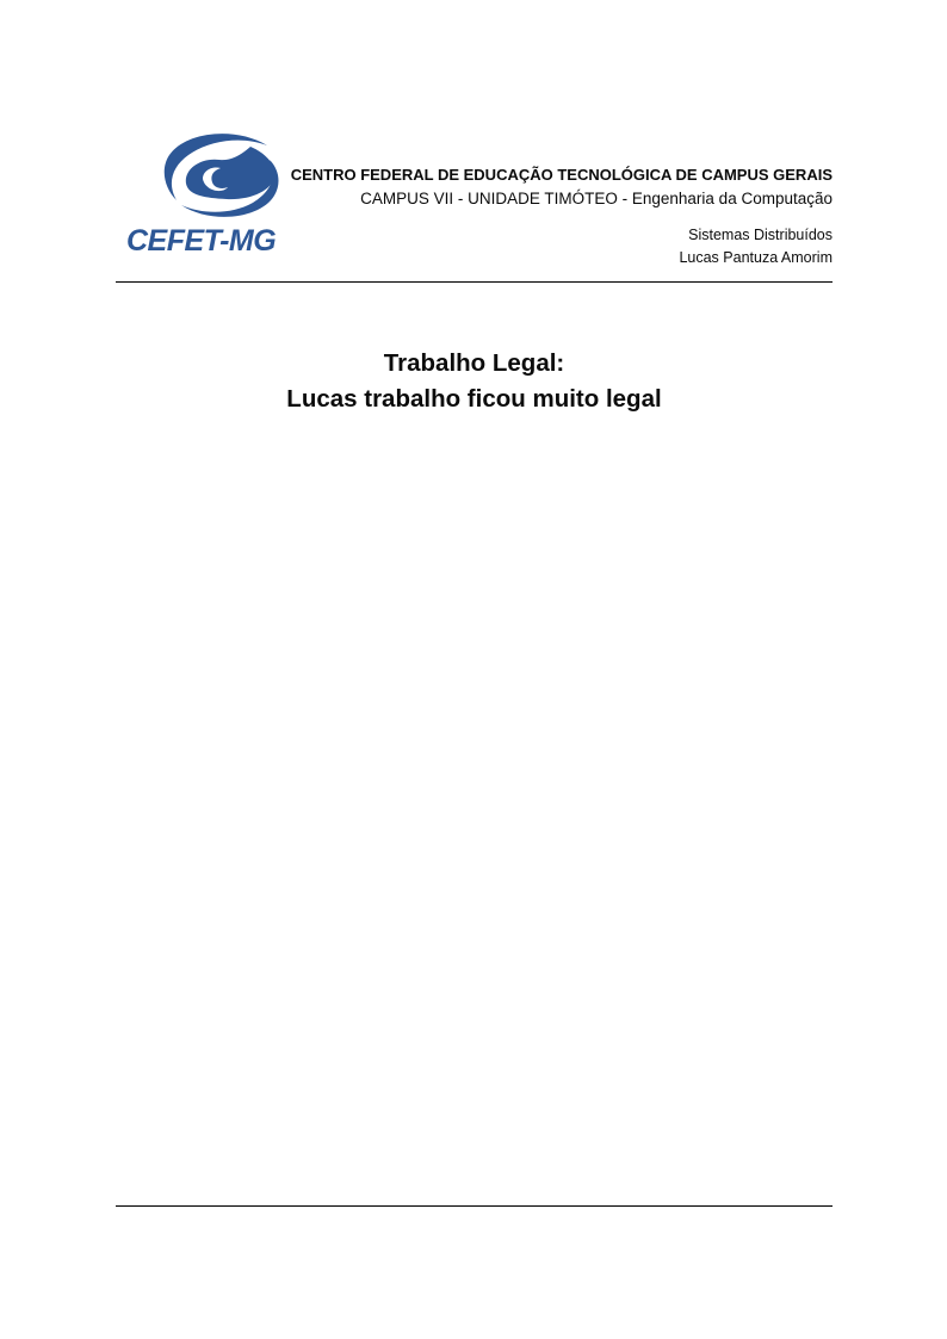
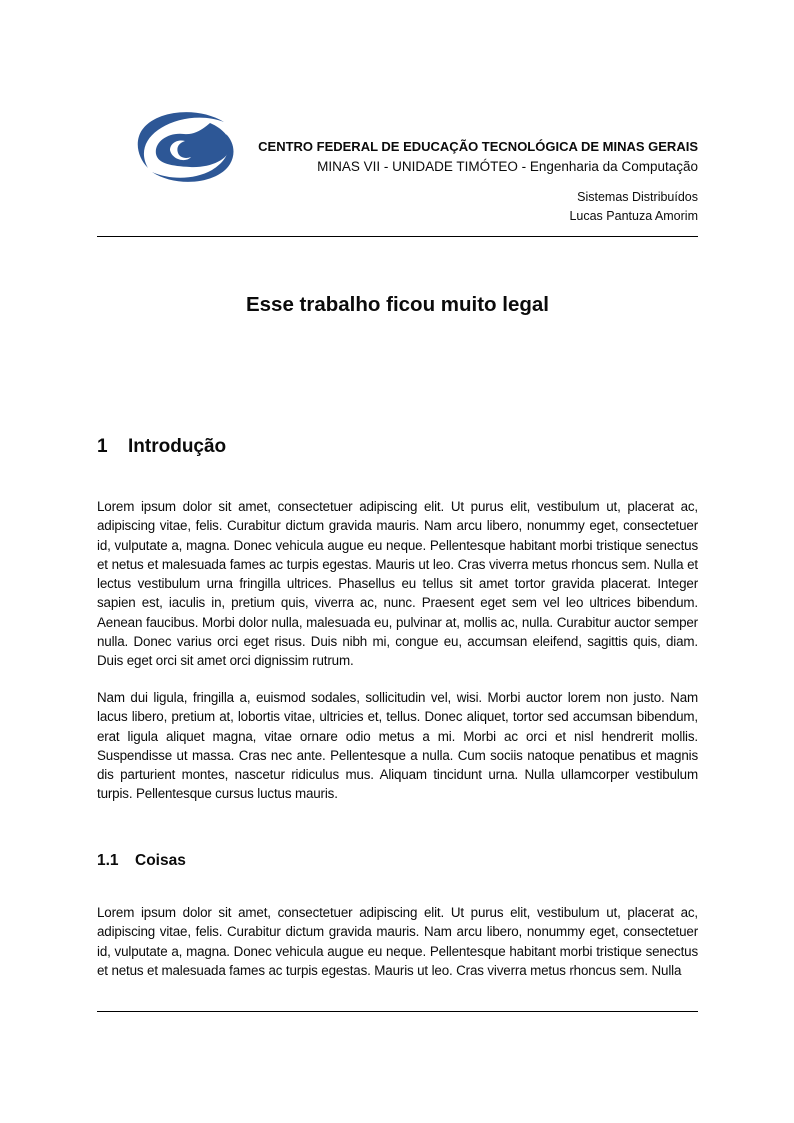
- CEFET-MG
- CENTRO FEDERAL DE EDUCAÇÃO TECNOLÓGICA DE CAMPUS GERAIS
+ CENTRO FEDERAL DE EDUCAÇÃO TECNOLÓGICA DE MINAS GERAIS
- CAMPUS VII - UNIDADE TIMÓTEO - Engenharia da Computação
+ MINAS VII - UNIDADE TIMÓTEO - Engenharia da Computação
  Sistemas Distribuídos
  Lucas Pantuza Amorim
- Trabalho Legal:
- Lucas trabalho ficou muito legal
+ Esse trabalho ficou muito legal
+ 1 Introdução
+ Lorem ipsum dolor sit amet, consectetuer adipiscing elit. Ut purus elit, vestibulum ut, placerat ac, adipiscing vitae, felis. Curabitur dictum gravida mauris. Nam arcu libero, nonummy eget, consectetuer id, vulputate a, magna. Donec vehicula augue eu neque. Pellentesque habitant morbi tristique senectus et netus et malesuada fames ac turpis egestas. Mauris ut leo. Cras viverra metus rhoncus sem. Nulla et lectus vestibulum urna fringilla ultrices. Phasellus eu tellus sit amet tortor gravida placerat. Integer sapien est, iaculis in, pretium quis, viverra ac, nunc. Praesent eget sem vel leo ultrices bibendum. Aenean faucibus. Morbi dolor nulla, malesuada eu, pulvinar at, mollis ac, nulla. Curabitur auctor semper nulla. Donec varius orci eget risus. Duis nibh mi, congue eu, accumsan eleifend, sagittis quis, diam. Duis eget orci sit amet orci dignissim rutrum.
+ Nam dui ligula, fringilla a, euismod sodales, sollicitudin vel, wisi. Morbi auctor lorem non justo. Nam lacus libero, pretium at, lobortis vitae, ultricies et, tellus. Donec aliquet, tortor sed accumsan bibendum, erat ligula aliquet magna, vitae ornare odio metus a mi. Morbi ac orci et nisl hendrerit mollis. Suspendisse ut massa. Cras nec ante. Pellentesque a nulla. Cum sociis natoque penatibus et magnis dis parturient montes, nascetur ridiculus mus. Aliquam tincidunt urna. Nulla ullamcorper vestibulum turpis. Pellentesque cursus luctus mauris.
+ 1.1 Coisas
+ Lorem ipsum dolor sit amet, consectetuer adipiscing elit. Ut purus elit, vestibulum ut, placerat ac, adipiscing vitae, felis. Curabitur dictum gravida mauris. Nam arcu libero, nonummy eget, consectetuer id, vulputate a, magna. Donec vehicula augue eu neque. Pellentesque habitant morbi tristique senectus et netus et malesuada fames ac turpis egestas. Mauris ut leo. Cras viverra metus rhoncus sem. Nulla
